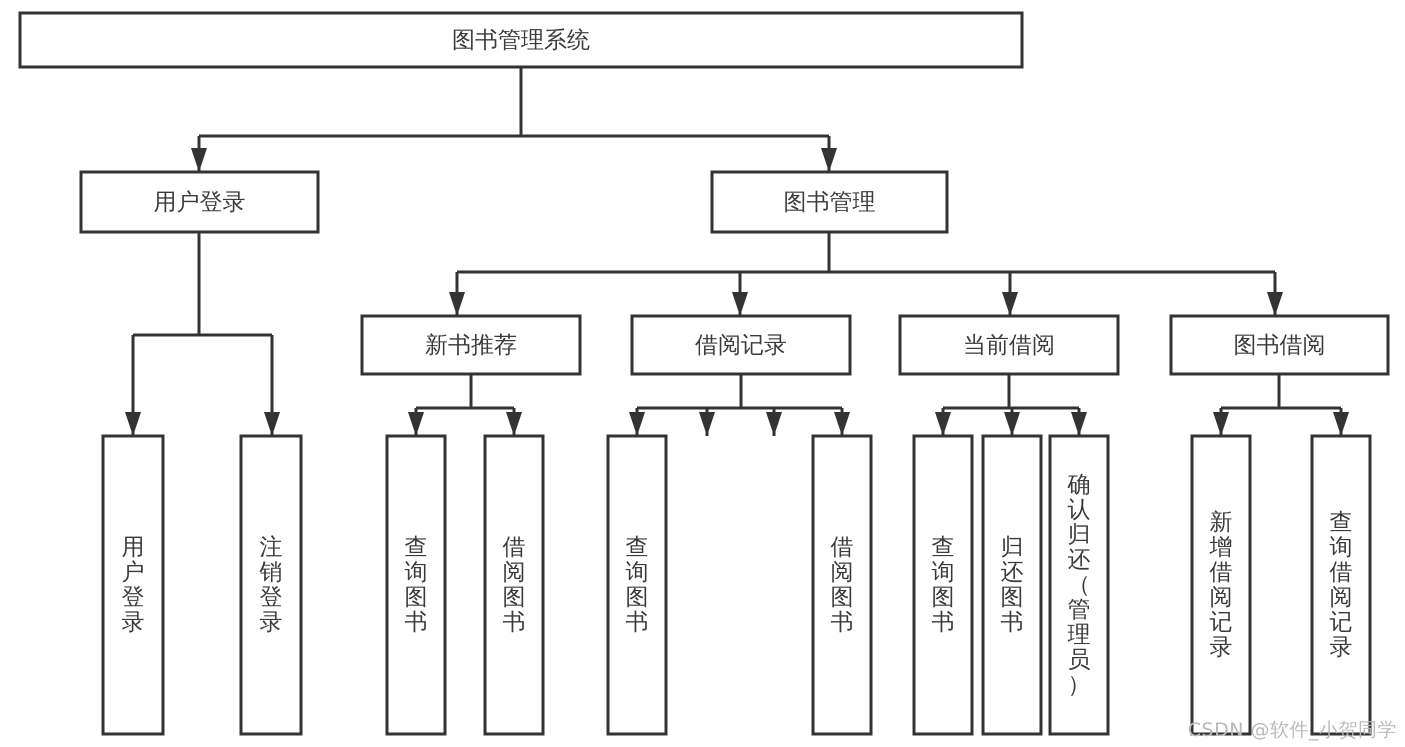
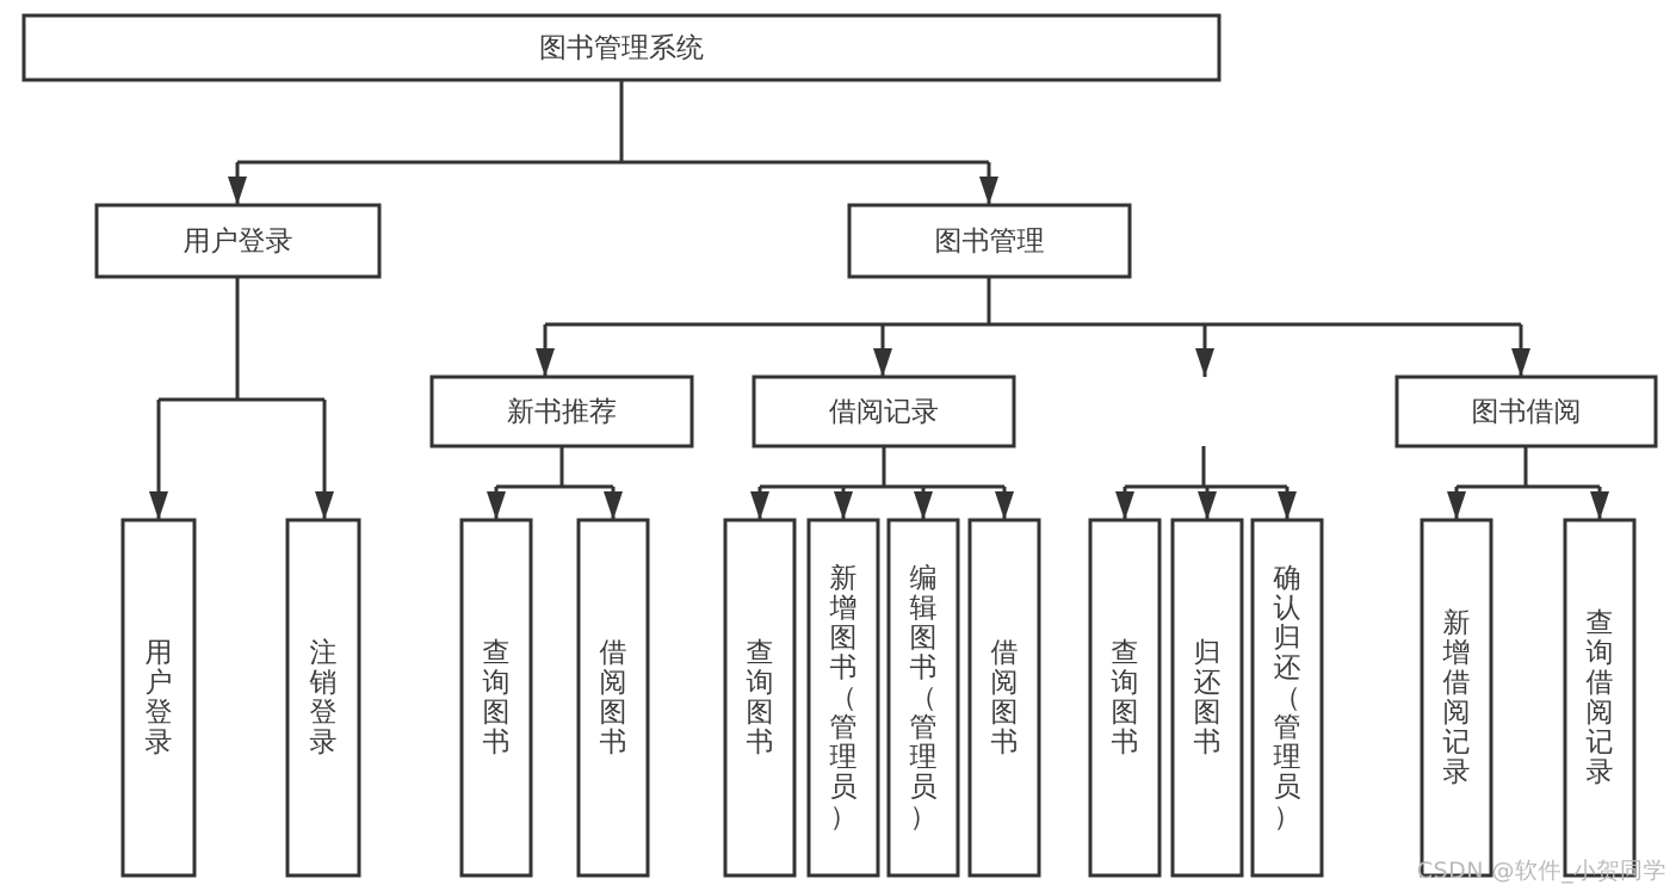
  图书管理系统
  用户登录
  图书管理
  新书推荐
  借阅记录
- 当前借阅
  图书借阅
  用户登录
  注销登录
  查询图书
  借阅图书
  查询图书
+ 新增图书（管理员）
+ 编辑图书（管理员）
  借阅图书
  查询图书
  归还图书
  确认归还（管理员）
  新增借阅记录
  查询借阅记录
  CSDN @软件_小贺同学
